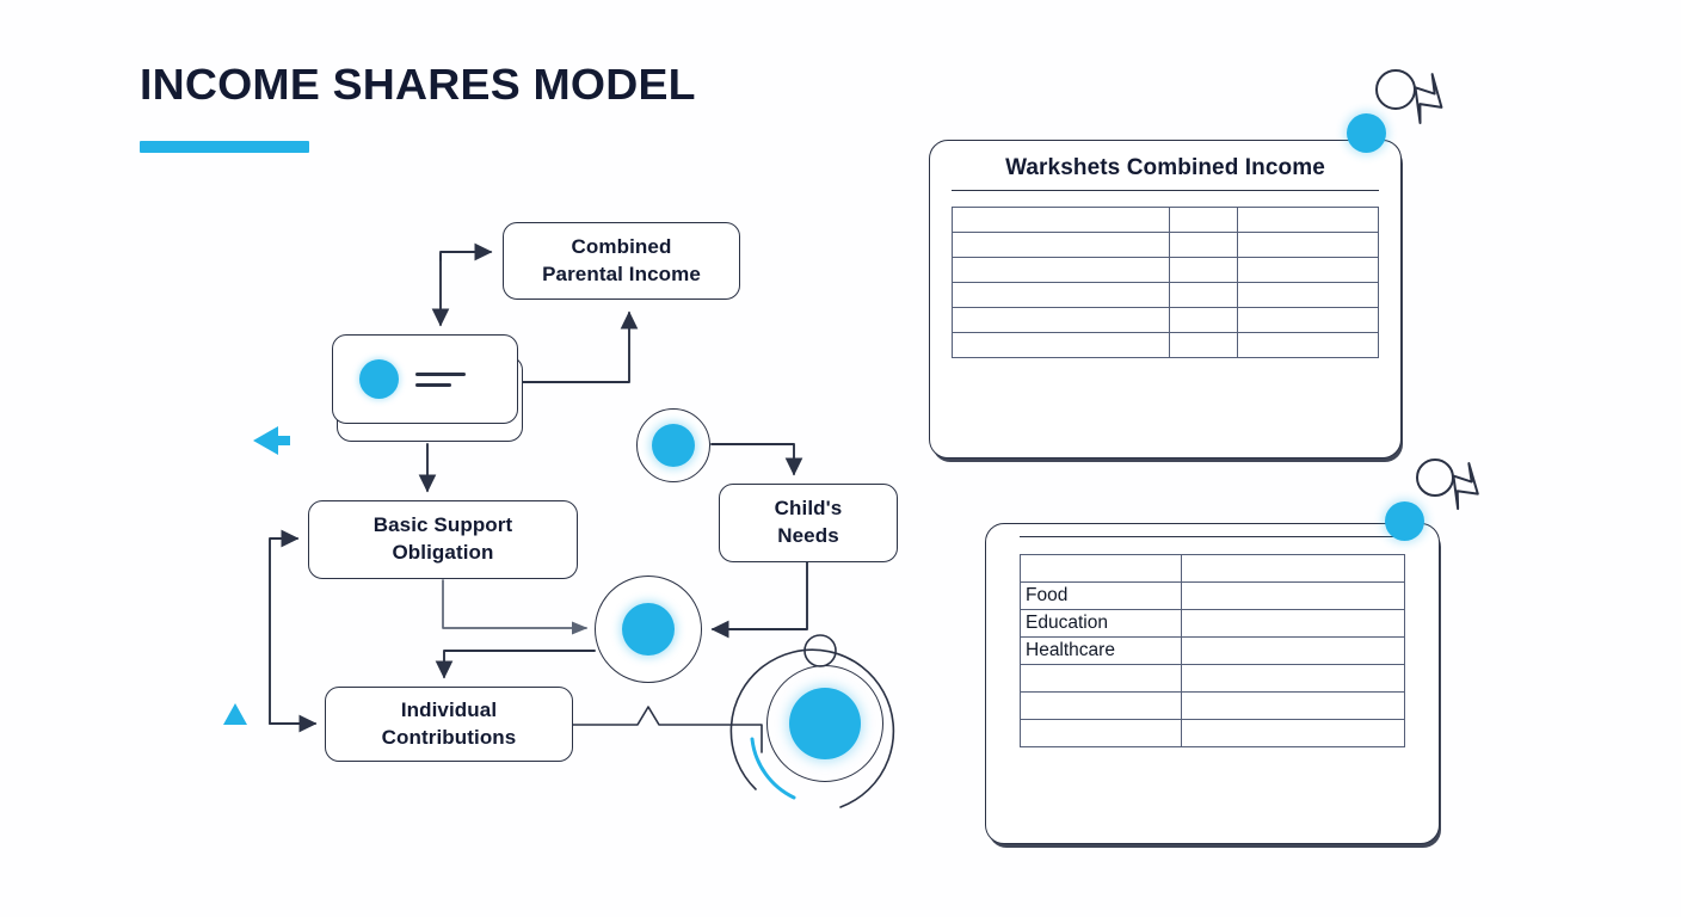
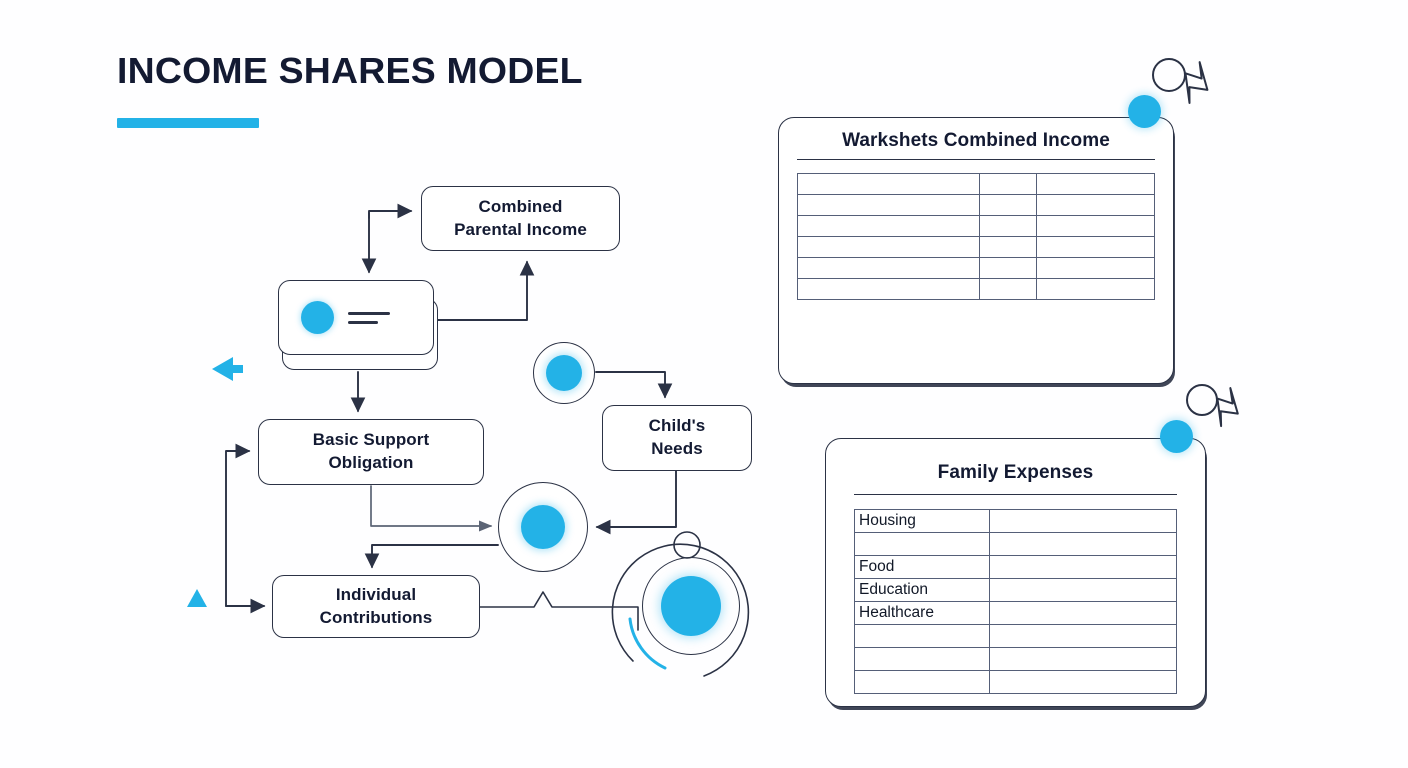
  INCOME SHARES MODEL
  Combined
  Parental Income
  Basic Support
  Obligation
  Child's
  Needs
  Individual
  Contributions
  Warkshets Combined Income
+ Family Expenses
+ Housing
  Food
  Education
  Healthcare
